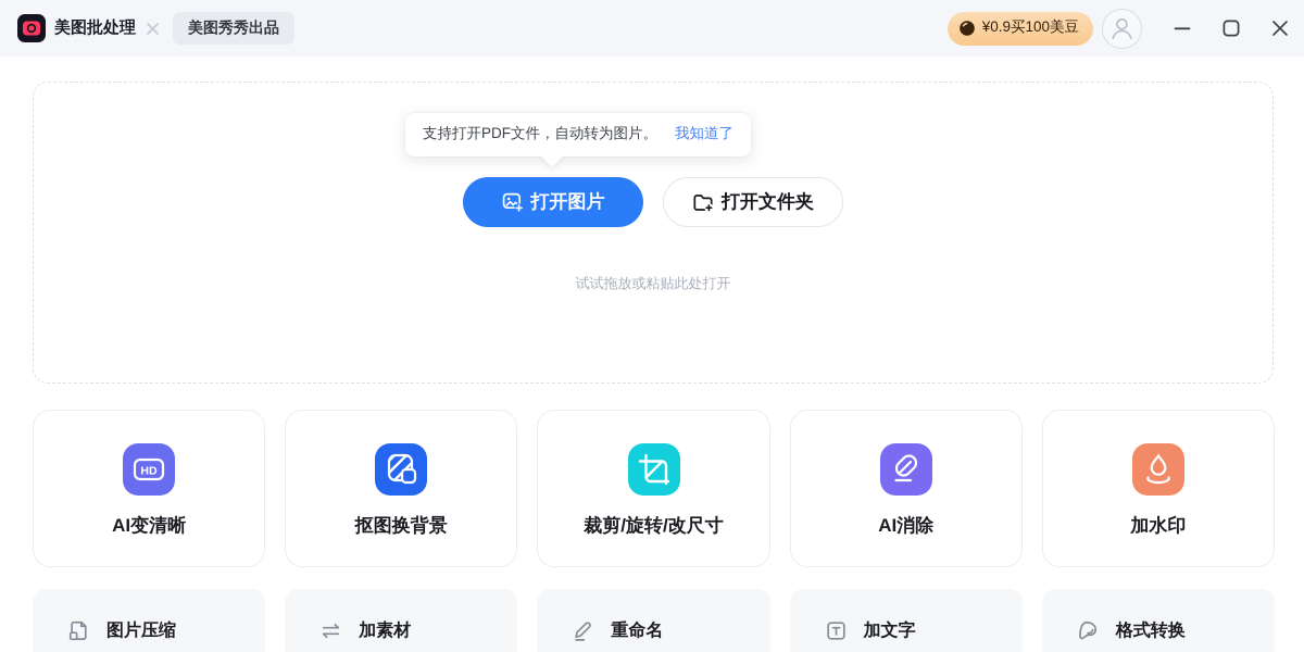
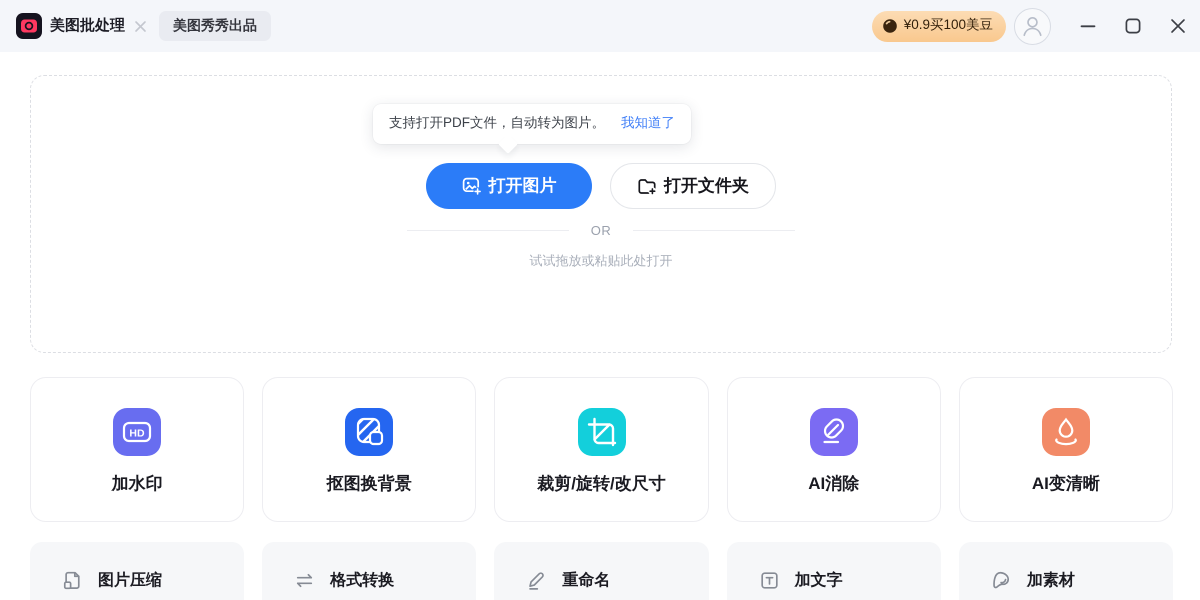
  美图批处理
  美图秀秀出品
  ¥0.9买100美豆
  支持打开PDF文件，自动转为图片。
  我知道了
  打开图片
  打开文件夹
+ OR
  试试拖放或粘贴此处打开
  HD
- AI变清晰
+ 加水印
  抠图换背景
  裁剪/旋转/改尺寸
  AI消除
- 加水印
+ AI变清晰
  图片压缩
- 加素材
+ 格式转换
  重命名
  加文字
- 格式转换
+ 加素材
